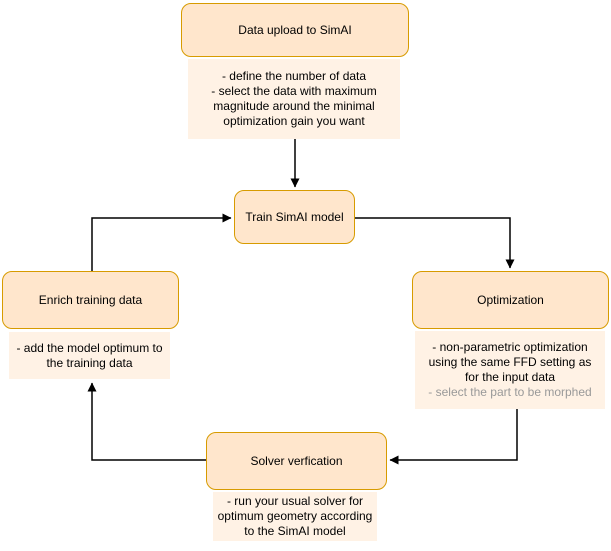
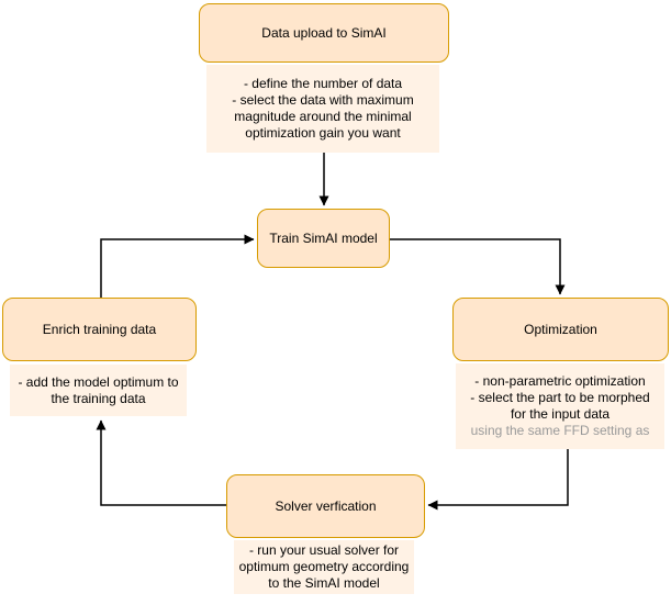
  Data upload to SimAI
  - define the number of data
  - select the data with maximum
  magnitude around the minimal
  optimization gain you want
  Train SimAI model
  Enrich training data
  - add the model optimum to
  the training data
  Optimization
  - non-parametric optimization
- using the same FFD setting as
+ - select the part to be morphed
  for the input data
- - select the part to be morphed
+ using the same FFD setting as
  Solver verfication
  - run your usual solver for
  optimum geometry according
  to the SimAI model
